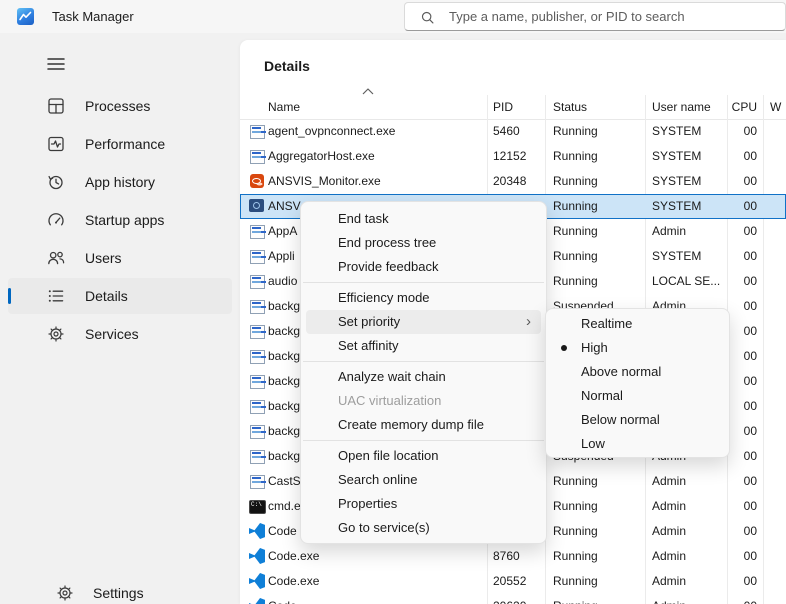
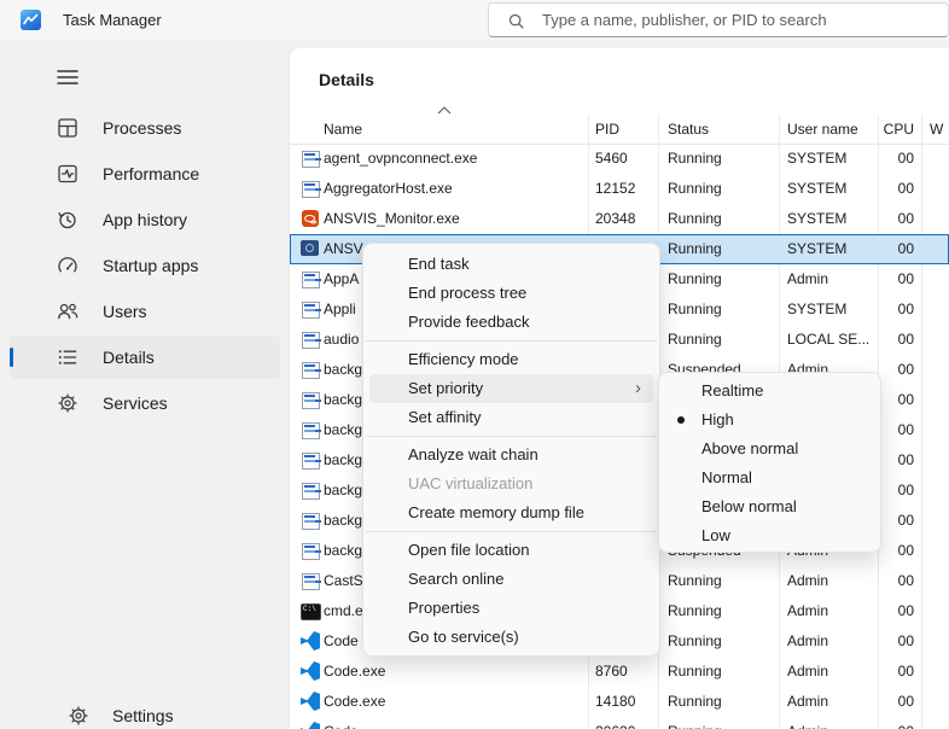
  Task Manager
  Type a name, publisher, or PID to search
  Processes
  Performance
  App history
  Startup apps
  Users
  Details
  Services
  Settings
  Details
  Name
  PID
  Status
  User name
  CPU
  W
  agent_ovpnconnect.exe
  5460
  Running
  SYSTEM
  00
  AggregatorHost.exe
  12152
  Running
  SYSTEM
  00
  ANSVIS_Monitor.exe
  20348
  Running
  SYSTEM
  00
  ANSV
  Running
  SYSTEM
  00
  AppA
  Running
  Admin
  00
  Appli
  Running
  SYSTEM
  00
  audio
  Running
  LOCAL SE...
  00
  backg
  Suspended
  Admin
  00
  backg
  00
  backg
  00
  backg
  00
  backg
  00
  backg
  00
  backg
  00
  CastS
  Running
  Admin
  00
  cmd.e
  Running
  Admin
  00
  Code
  Running
  Admin
  00
  Code.exe
  8760
  Running
  Admin
  00
  Code.exe
- 20552
+ 14180
  Running
  Admin
  00
  End task
  End process tree
  Provide feedback
  Efficiency mode
  Set priority
  ›
  Set affinity
  Analyze wait chain
  UAC virtualization
  Create memory dump file
  Open file location
  Search online
  Properties
  Go to service(s)
  Realtime
  High
  Above normal
  Normal
  Below normal
  Low
